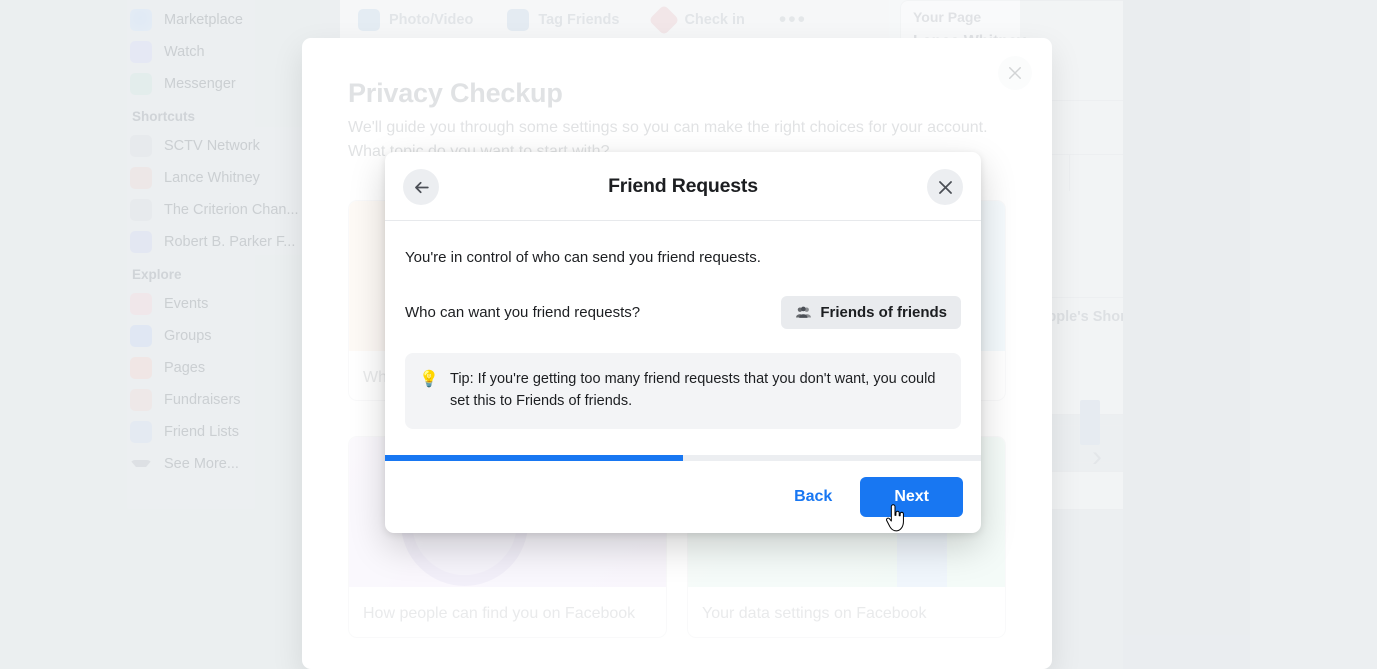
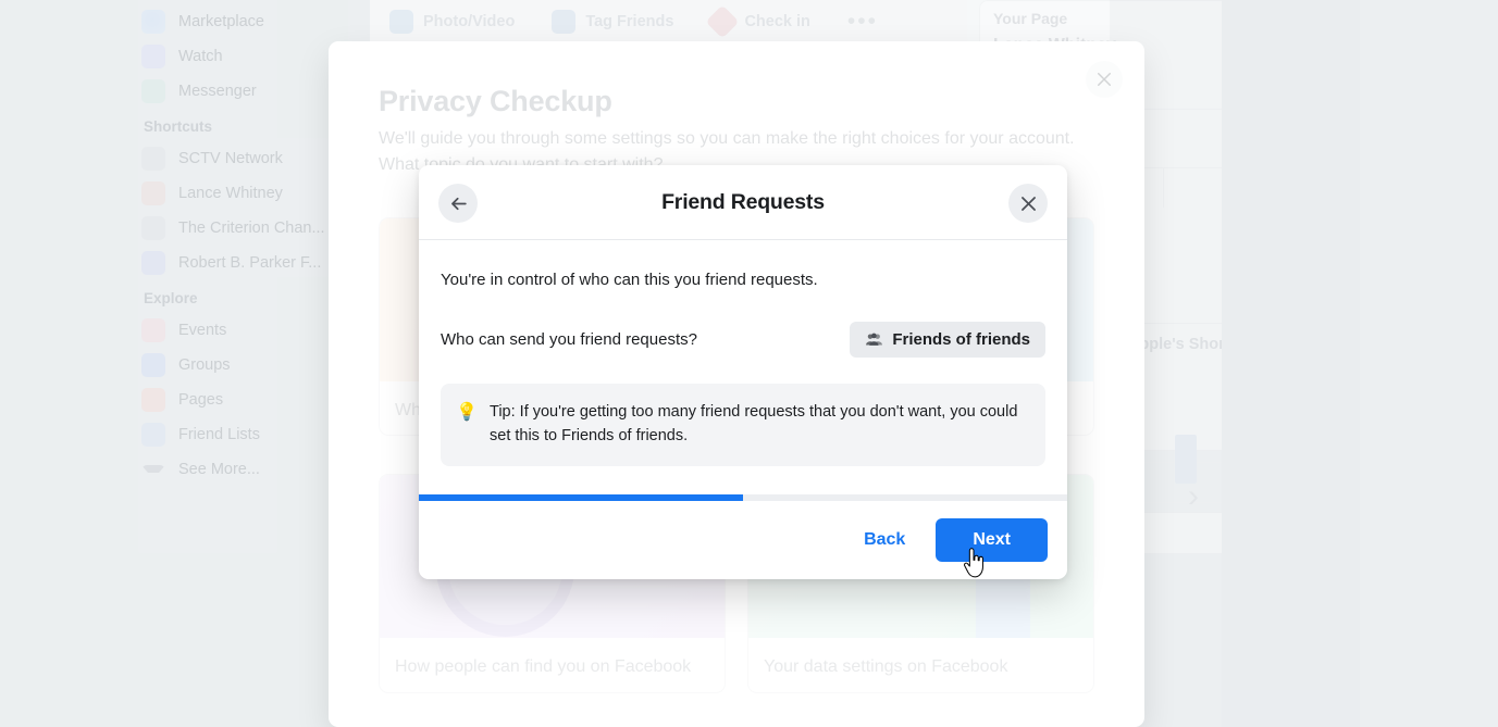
  Marketplace
  Watch
  Messenger
  Shortcuts
  SCTV Network
  Lance Whitney
  The Criterion Chan...
  Robert B. Parker F...
  Explore
  Events
  Groups
  Pages
- Fundraisers
  Friend Lists
  See More...
  Your Page
  Privacy Checkup
  We'll guide you through some settings so you can make the right choices for your account. What
  Friend Requests
- You're in control of who can send you friend requests.
+ You're in control of who can this you friend requests.
- Who can want you friend requests?
+ Who can send you friend requests?
  Friends of friends
  💡
  Tip: If you're getting too many friend requests that you don't want, you could set this to Friends of friends.
  Back
  Next
